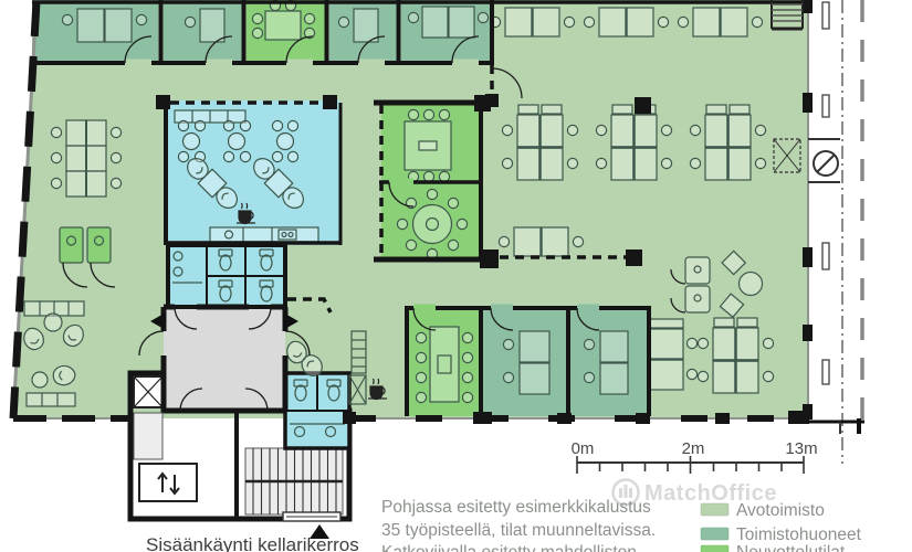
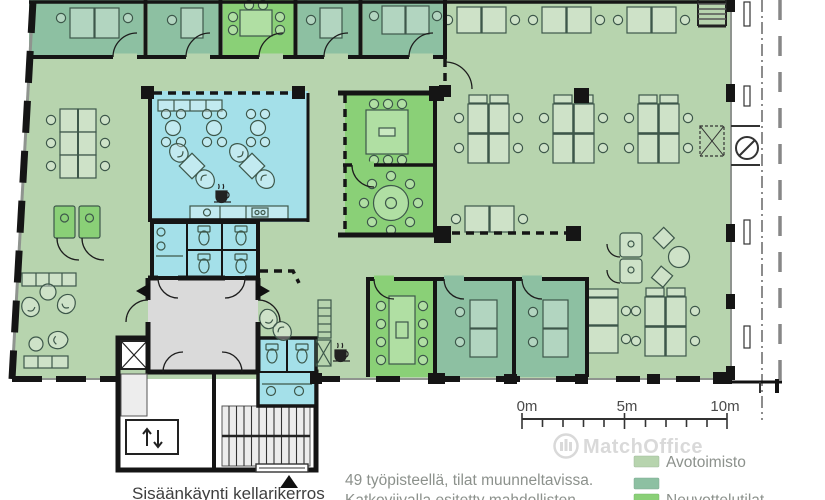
  0m
- 2m
+ 5m
- 13m
+ 10m
  MatchOffice
- Pohjassa esitetty esimerkkikalustus
- 35 työpisteellä, tilat muunneltavissa.
+ 49 työpisteellä, tilat muunneltavissa.
  Avotoimisto
- Toimistohuoneet
  Sisäänkäynti kellarikerros
